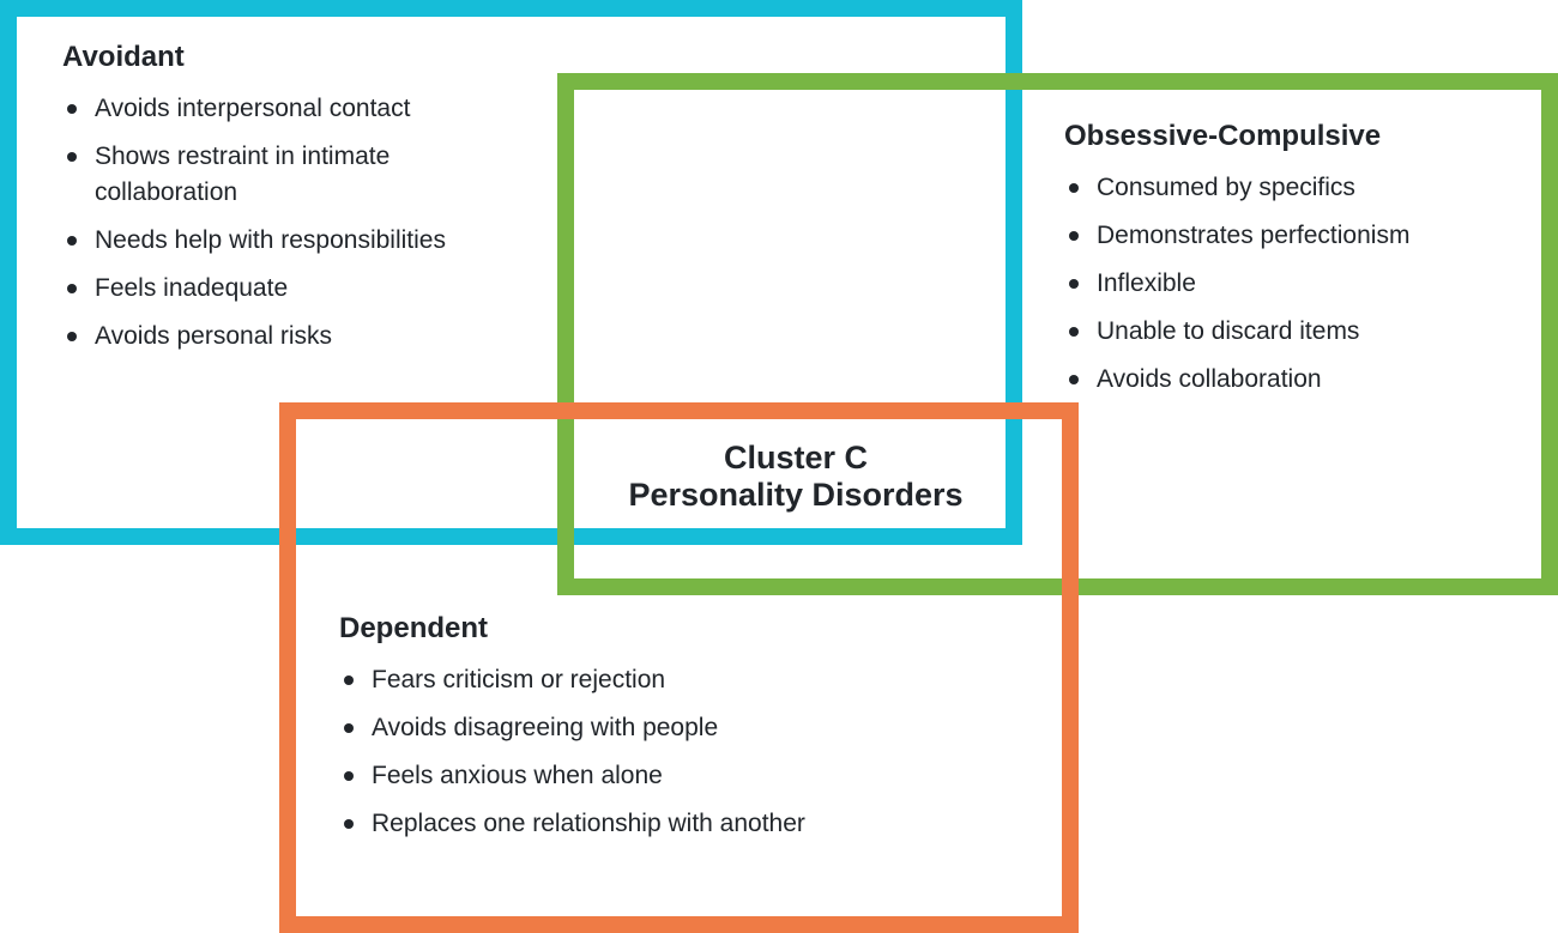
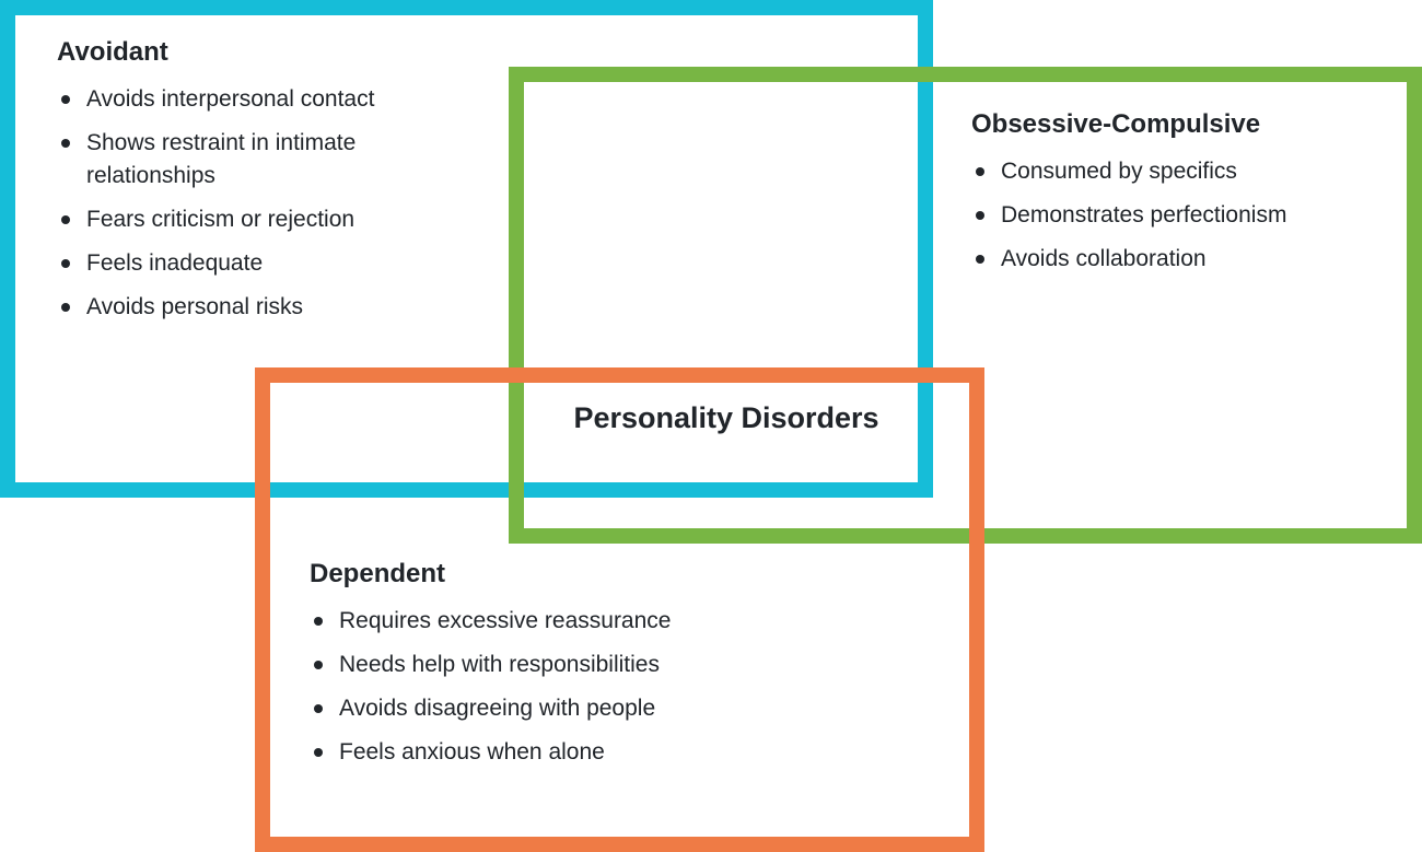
  Avoidant
  Avoids interpersonal contact
- Shows restraint in intimate collaboration
+ Shows restraint in intimate relationships
- Needs help with responsibilities
+ Fears criticism or rejection
  Feels inadequate
  Avoids personal risks
  Obsessive-Compulsive
  Consumed by specifics
  Demonstrates perfectionism
- Inflexible
- Unable to discard items
  Avoids collaboration
  Dependent
+ Requires excessive reassurance
- Fears criticism or rejection
+ Needs help with responsibilities
  Avoids disagreeing with people
  Feels anxious when alone
- Replaces one relationship with another
- Cluster C
  Personality Disorders
